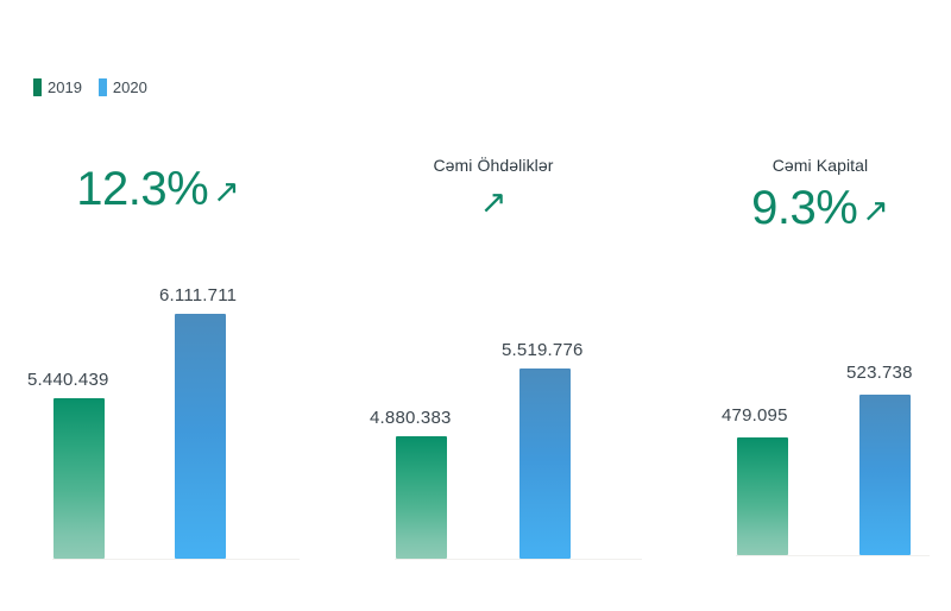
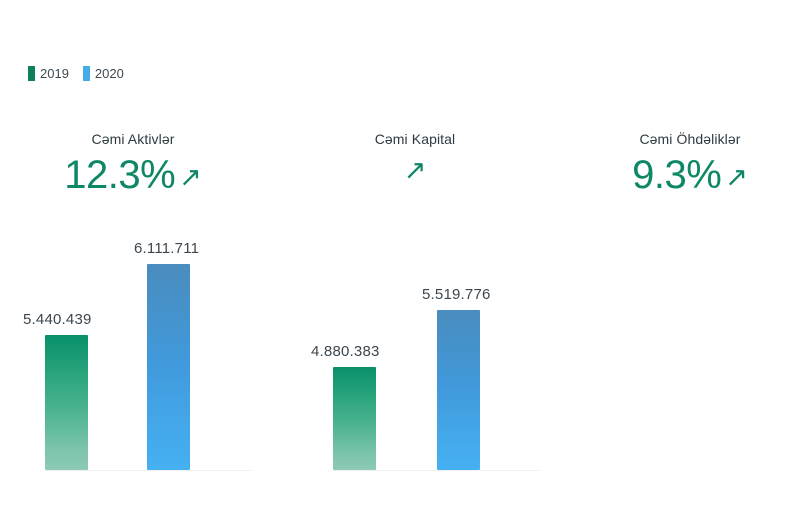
  2019
  2020
+ Cəmi Aktivlər
  12.3%
  ↗
- Cəmi Öhdəliklər
+ Cəmi Kapital
  ↗
- Cəmi Kapital
+ Cəmi Öhdəliklər
  9.3%
  ↗
  5.440.439
  6.111.711
  4.880.383
  5.519.776
- 479.095
- 523.738
